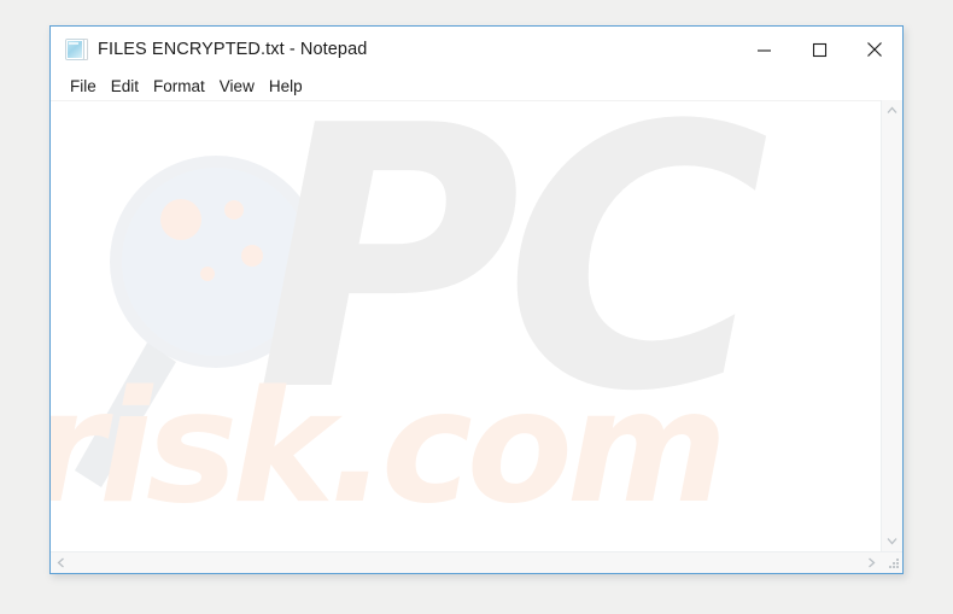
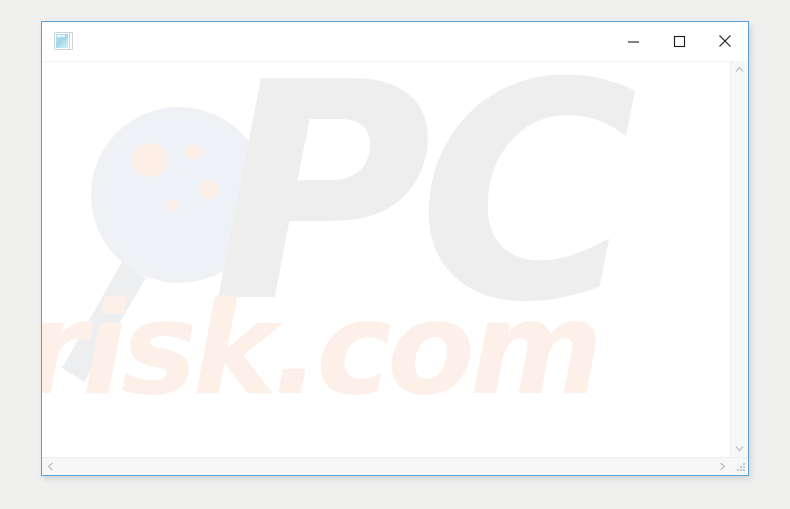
- FILES ENCRYPTED.txt - Notepad
- File
- Edit
- Format
- View
- Help
  PC
  risk.com
